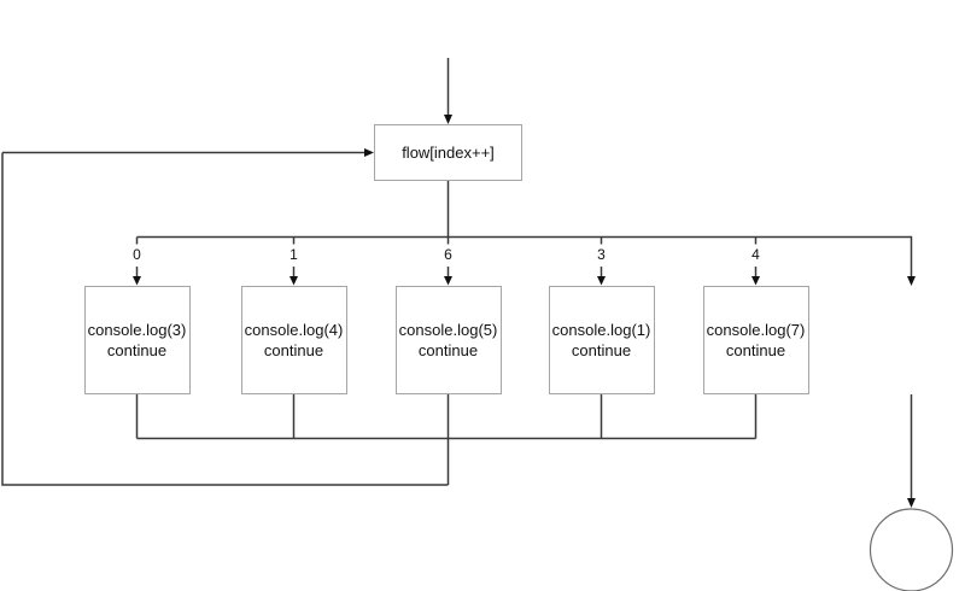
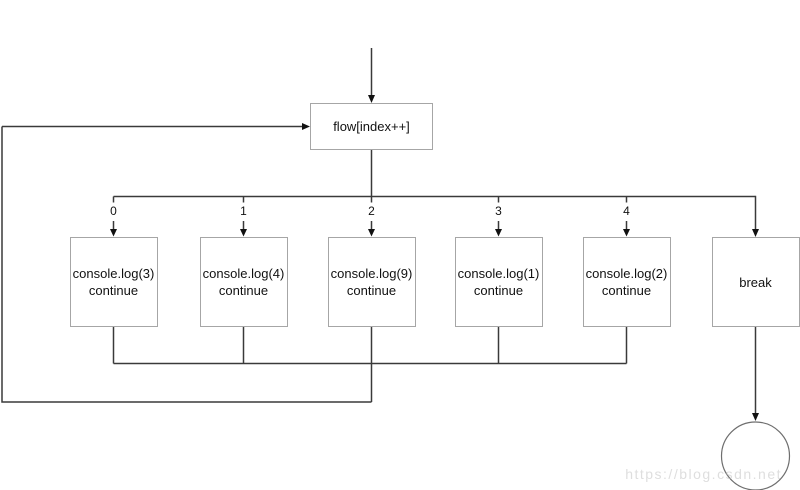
  flow[index++]
  0
  1
- 6
+ 2
  3
  4
  console.log(3)
  continue
  console.log(4)
  continue
- console.log(5)
+ console.log(9)
  continue
  console.log(1)
  continue
- console.log(7)
+ console.log(2)
  continue
+ break
+ https://blog.csdn.net
